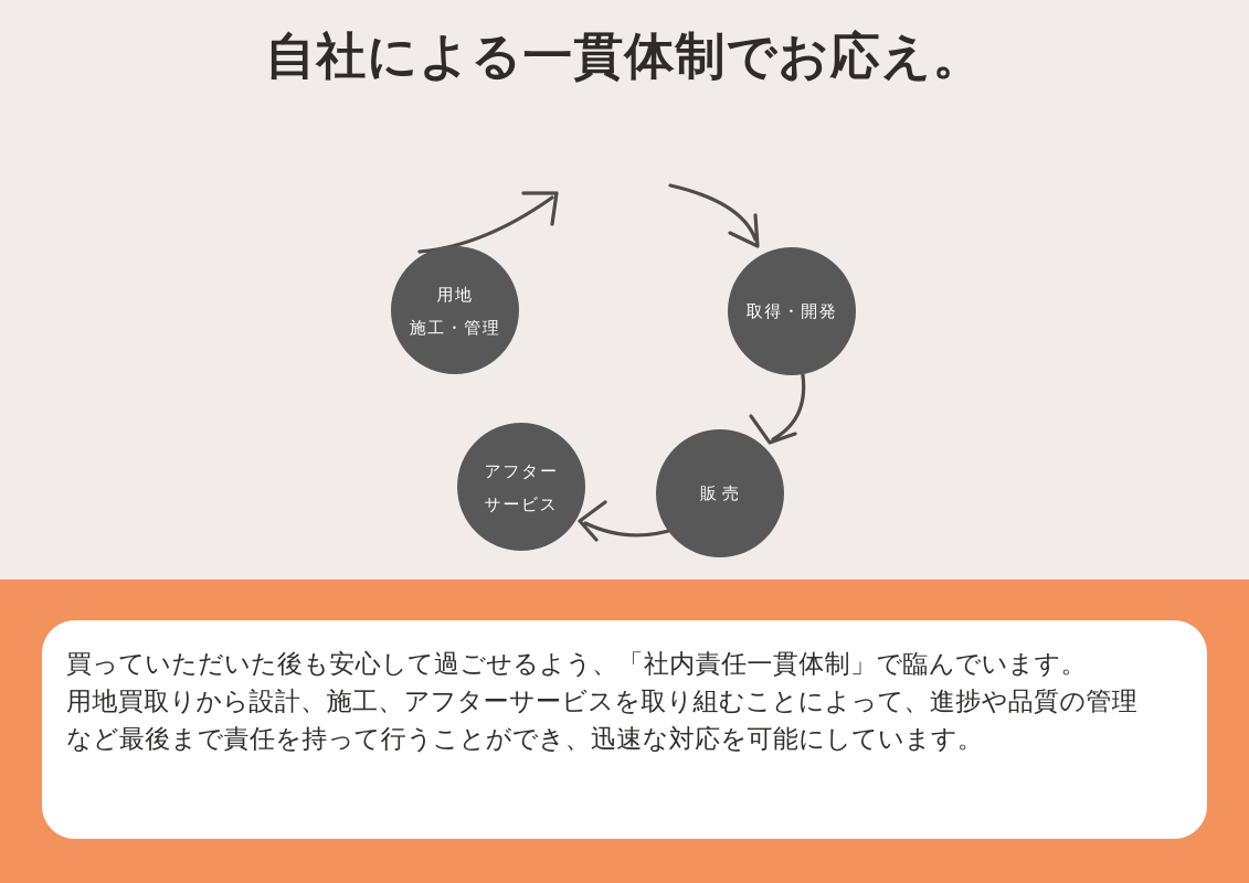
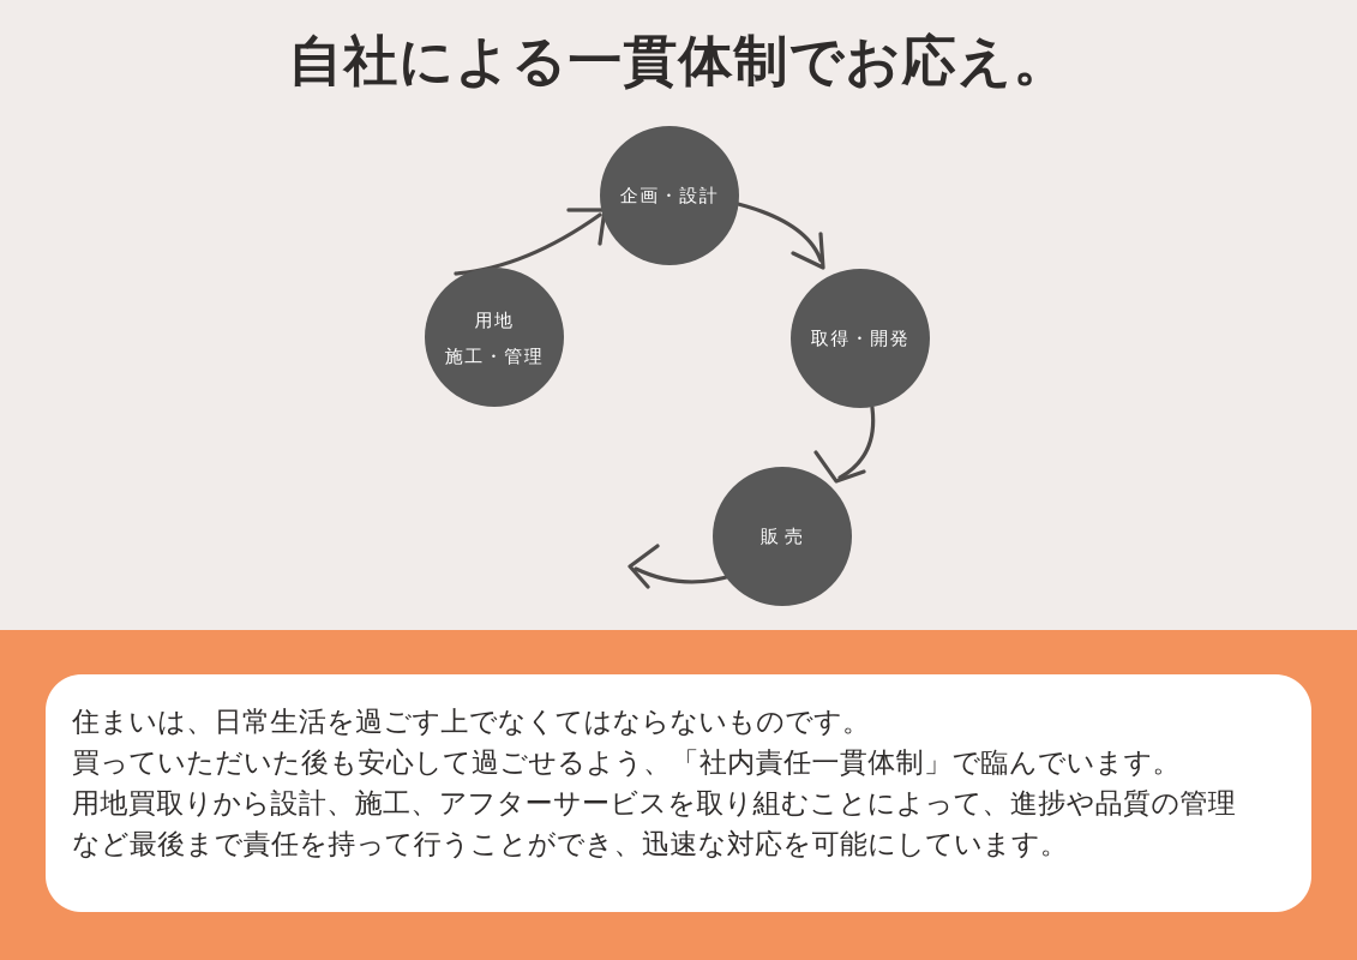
  自社による一貫体制でお応え。
+ 企画・設計
  取得・開発
  販売
- アフター
- サービス
  用地
  施工・管理
+ 住まいは、日常生活を過ごす上でなくてはならないものです。
  買っていただいた後も安心して過ごせるよう、「社内責任一貫体制」で臨んでいます。
  用地買取りから設計、施工、アフターサービスを取り組むことによって、進捗や品質の管理
  など最後まで責任を持って行うことができ、迅速な対応を可能にしています。
